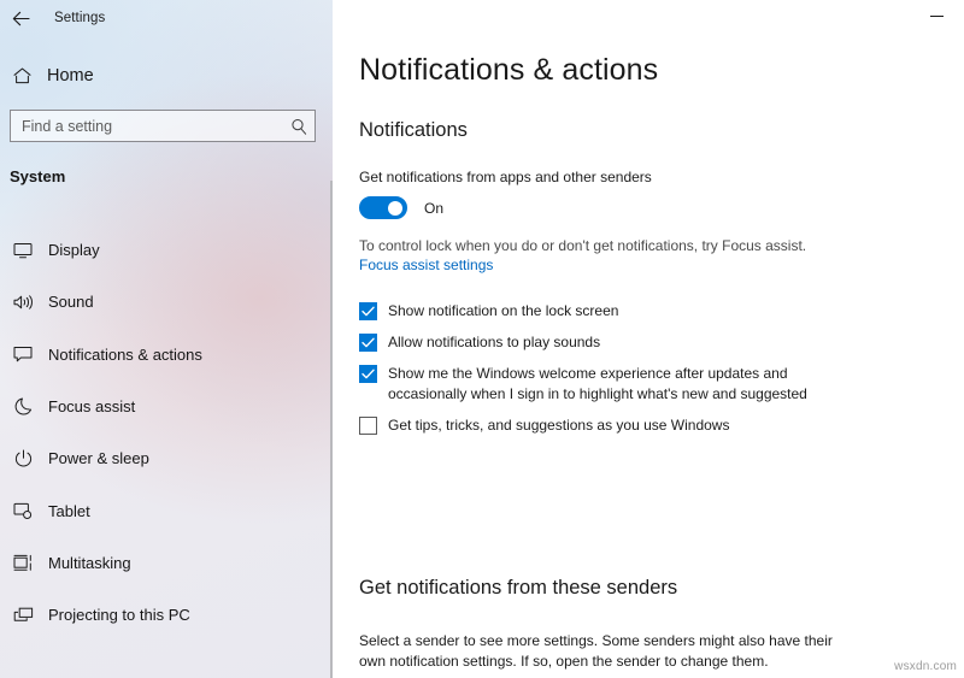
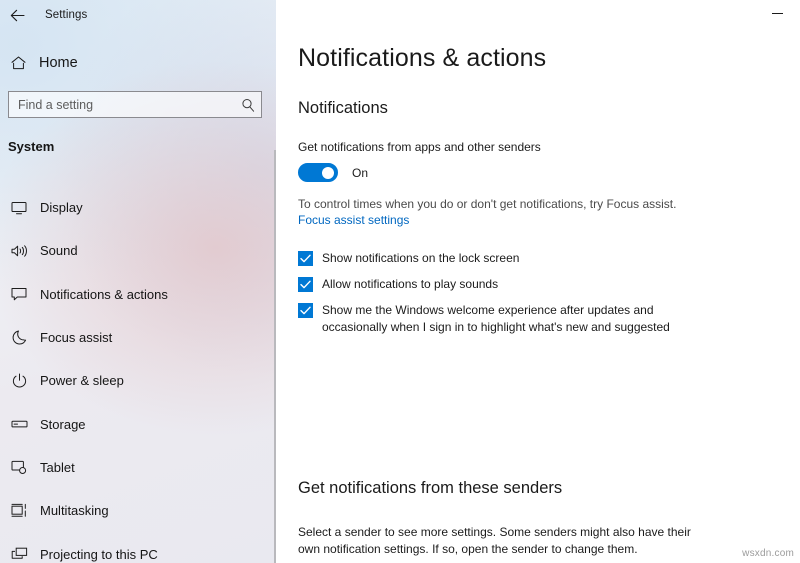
  Settings
  Home
  Find a setting
  System
  Display
  Sound
  Notifications & actions
  Focus assist
  Power & sleep
+ Storage
  Tablet
  Multitasking
  Projecting to this PC
  Notifications & actions
  Notifications
  Get notifications from apps and other senders
  On
- To control lock when you do or don't get notifications, try Focus assist.
+ To control times when you do or don't get notifications, try Focus assist.
  Focus assist settings
- Show notification on the lock screen
+ Show notifications on the lock screen
  Allow notifications to play sounds
  Show me the Windows welcome experience after updates and occasionally when I sign in to highlight what's new and suggested
- Get tips, tricks, and suggestions as you use Windows
  Get notifications from these senders
  Select a sender to see more settings. Some senders might also have their own notification settings. If so, open the sender to change them.
  wsxdn.com
